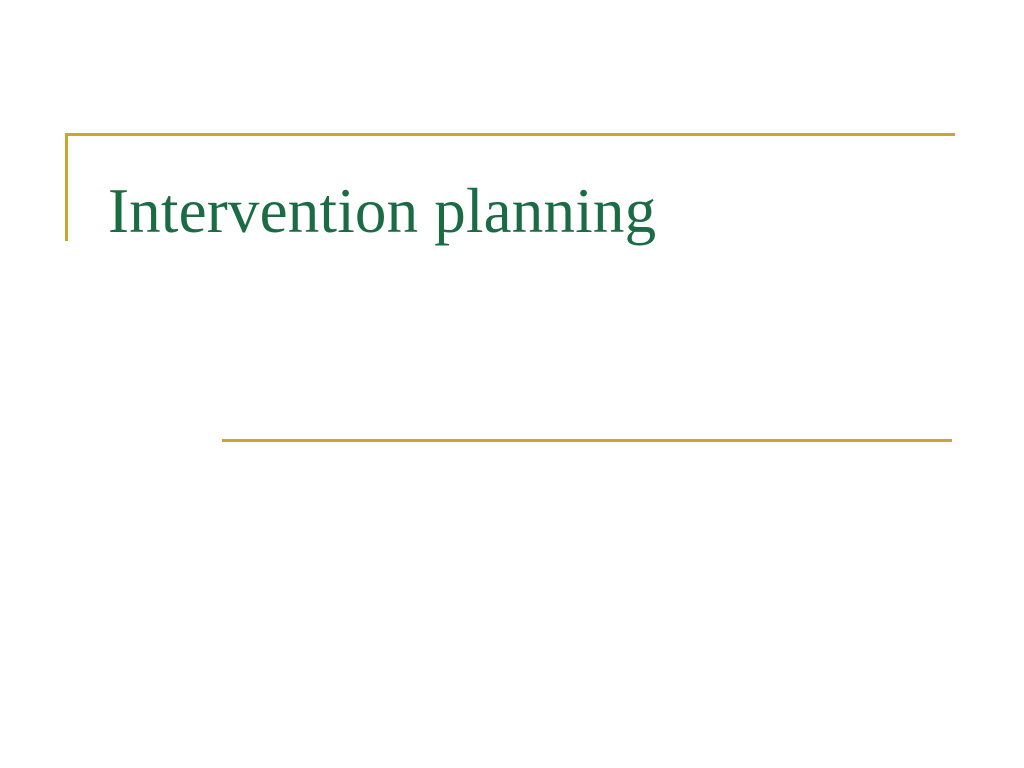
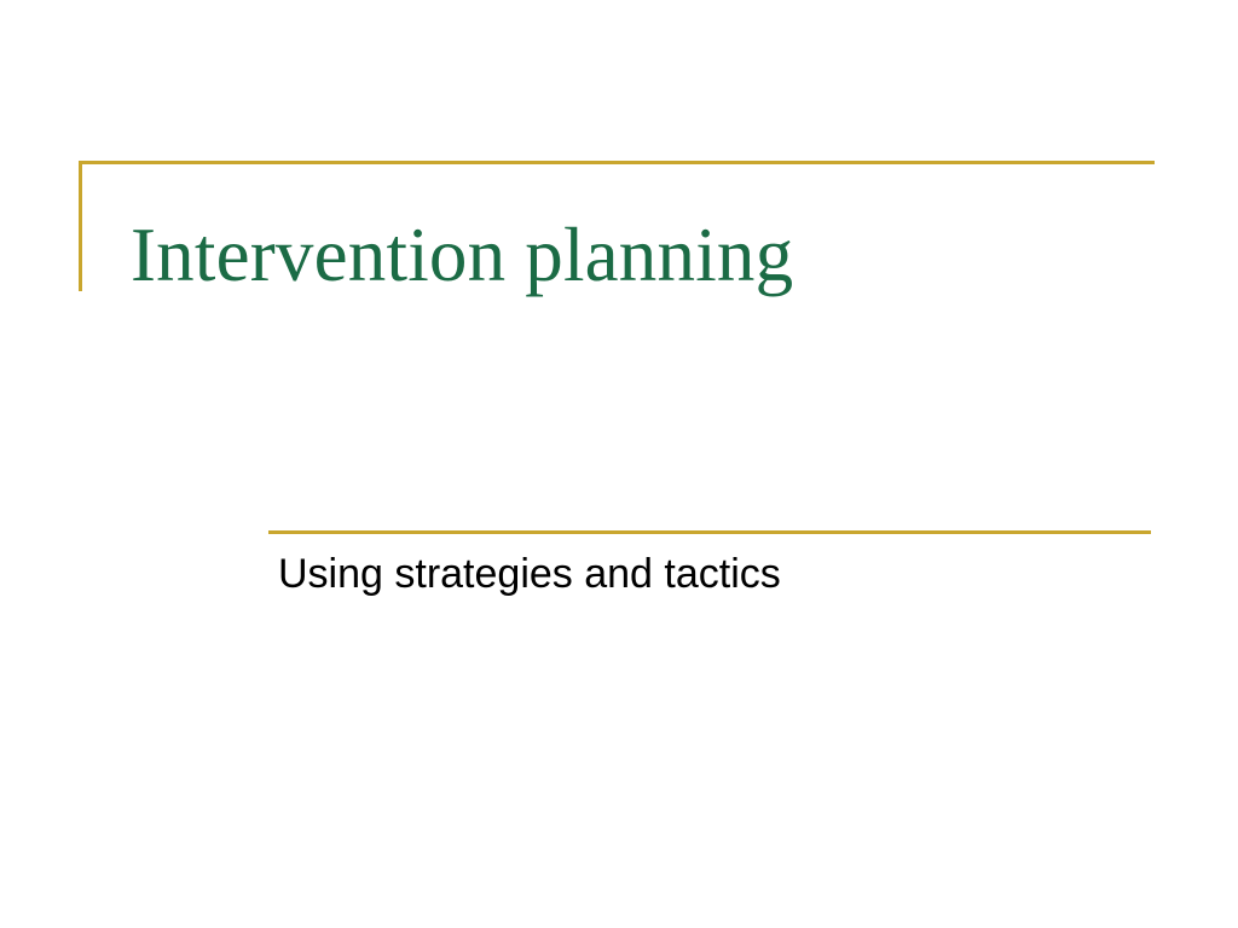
  Intervention planning
+ Using strategies and tactics
